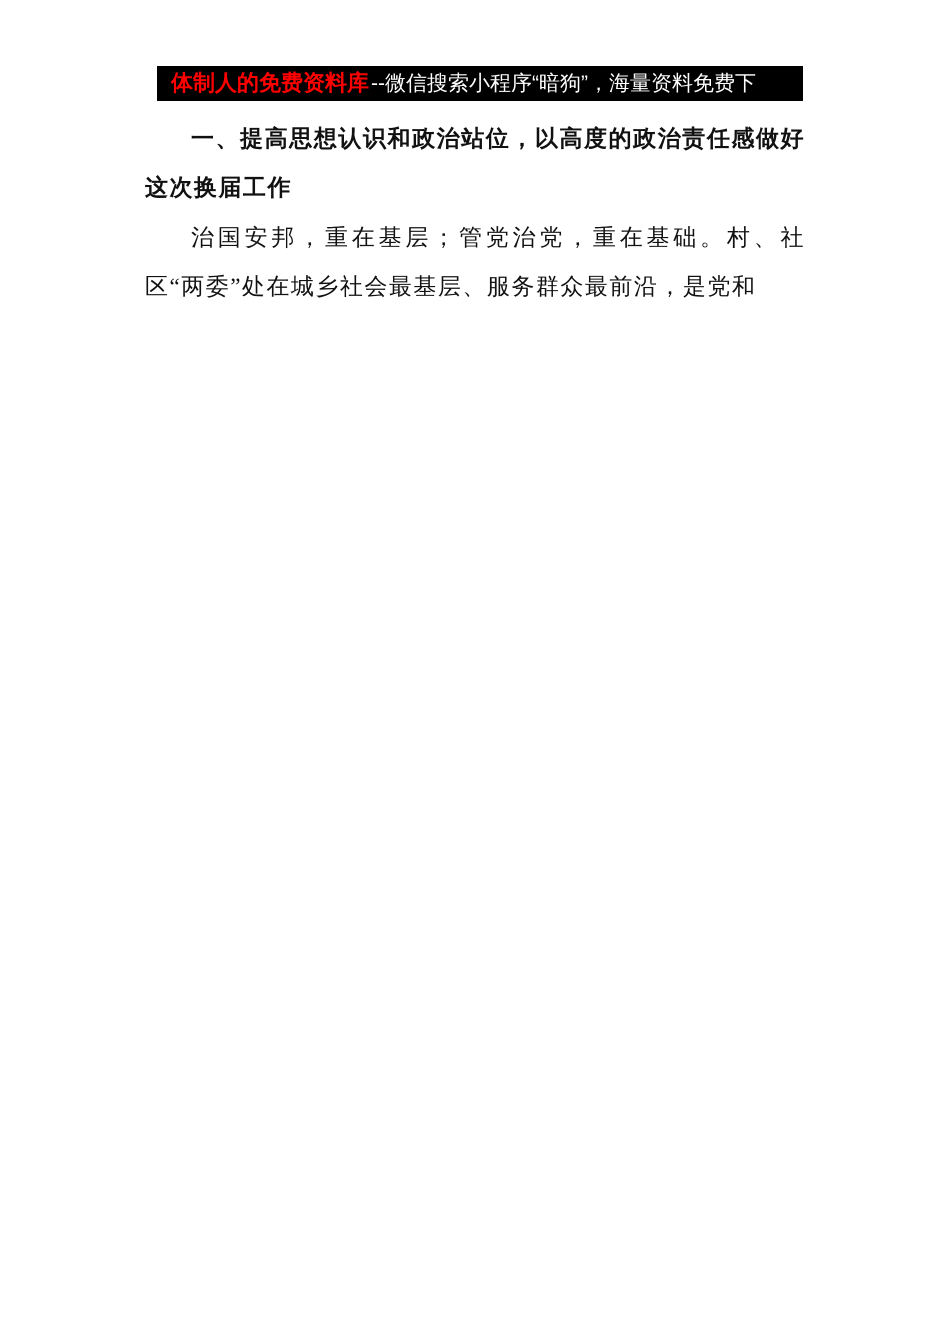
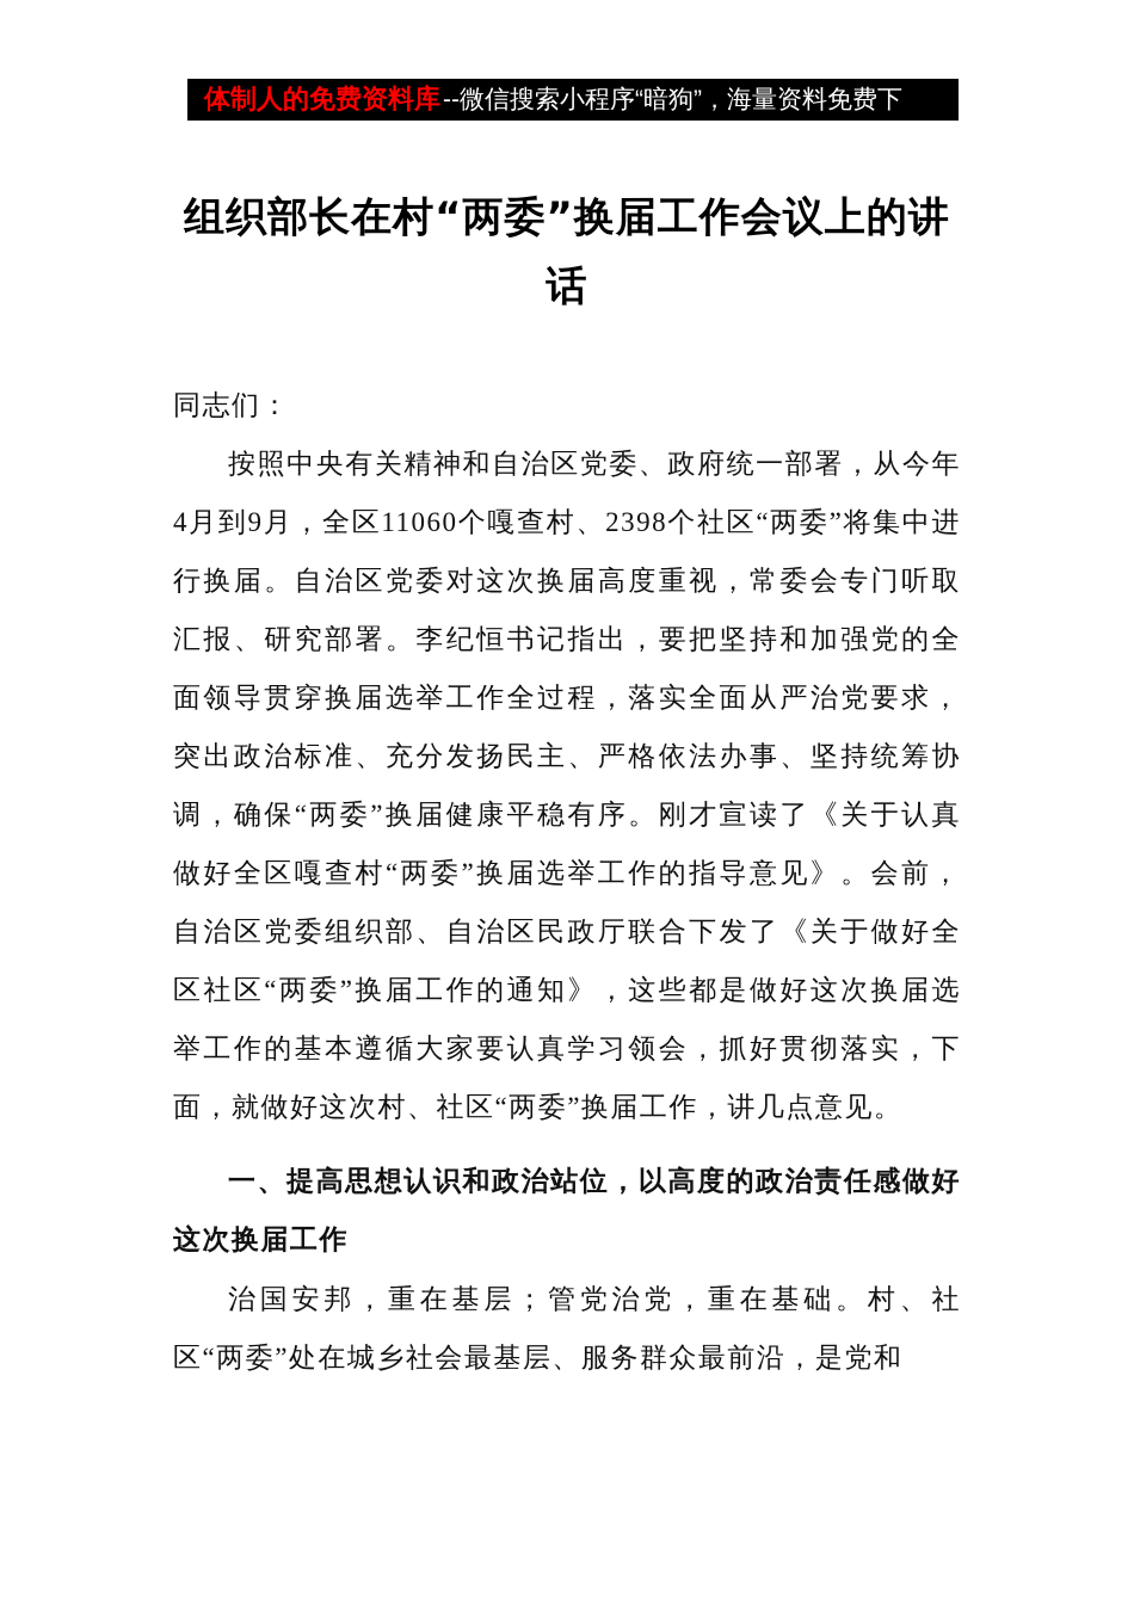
  体制人的免费资料库--微信搜索小程序“暗狗”，海量资料免费下
+ 组织部长在村“两委”换届工作会议上的讲话
+ 同志们：
+ 按照中央有关精神和自治区党委、政府统一部署，从今年4月到9月，全区11060个嘎查村、2398个社区“两委”将集中进行换届。自治区党委对这次换届高度重视，常委会专门听取汇报、研究部署。李纪恒书记指出，要把坚持和加强党的全面领导贯穿换届选举工作全过程，落实全面从严治党要求，突出政治标准、充分发扬民主、严格依法办事、坚持统筹协调，确保“两委”换届健康平稳有序。刚才宣读了《关于认真做好全区嘎查村“两委”换届选举工作的指导意见》。会前，自治区党委组织部、自治区民政厅联合下发了《关于做好全区社区“两委”换届工作的通知》，这些都是做好这次换届选举工作的基本遵循大家要认真学习领会，抓好贯彻落实，下面，就做好这次村、社区“两委”换届工作，讲几点意见。
  一、提高思想认识和政治站位，以高度的政治责任感做好这次换届工作
  治国安邦，重在基层；管党治党，重在基础。村、社区“两委”处在城乡社会最基层、服务群众最前沿，是党和
